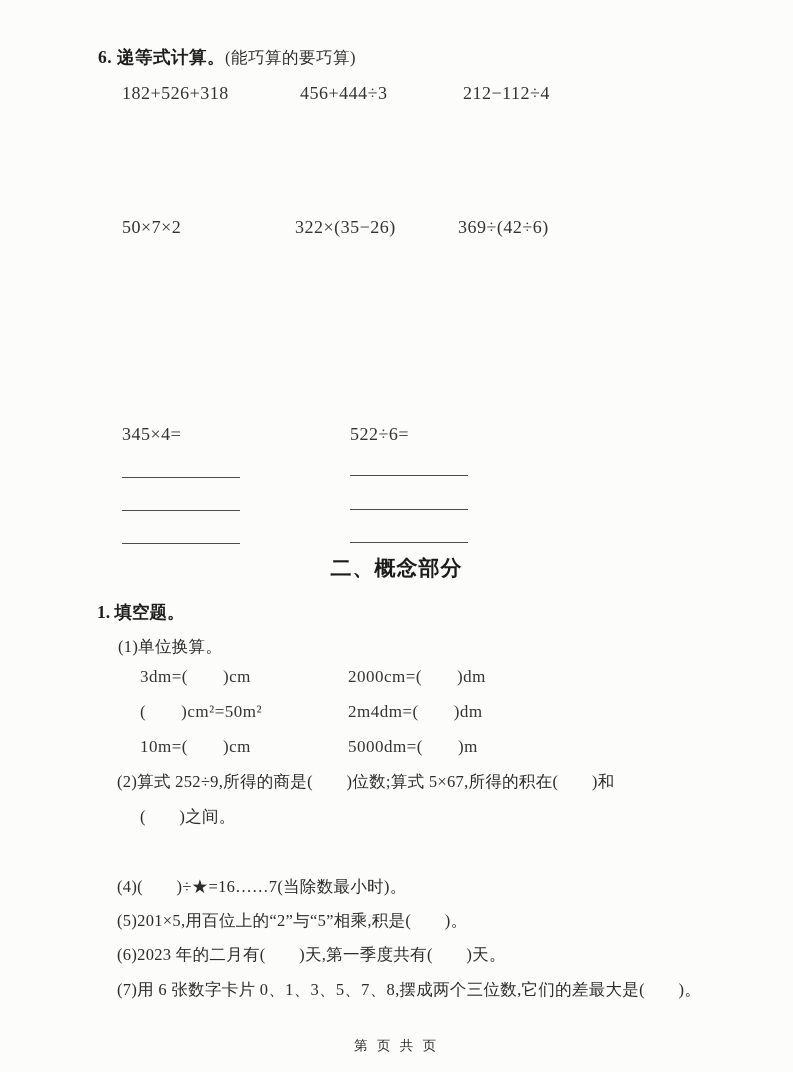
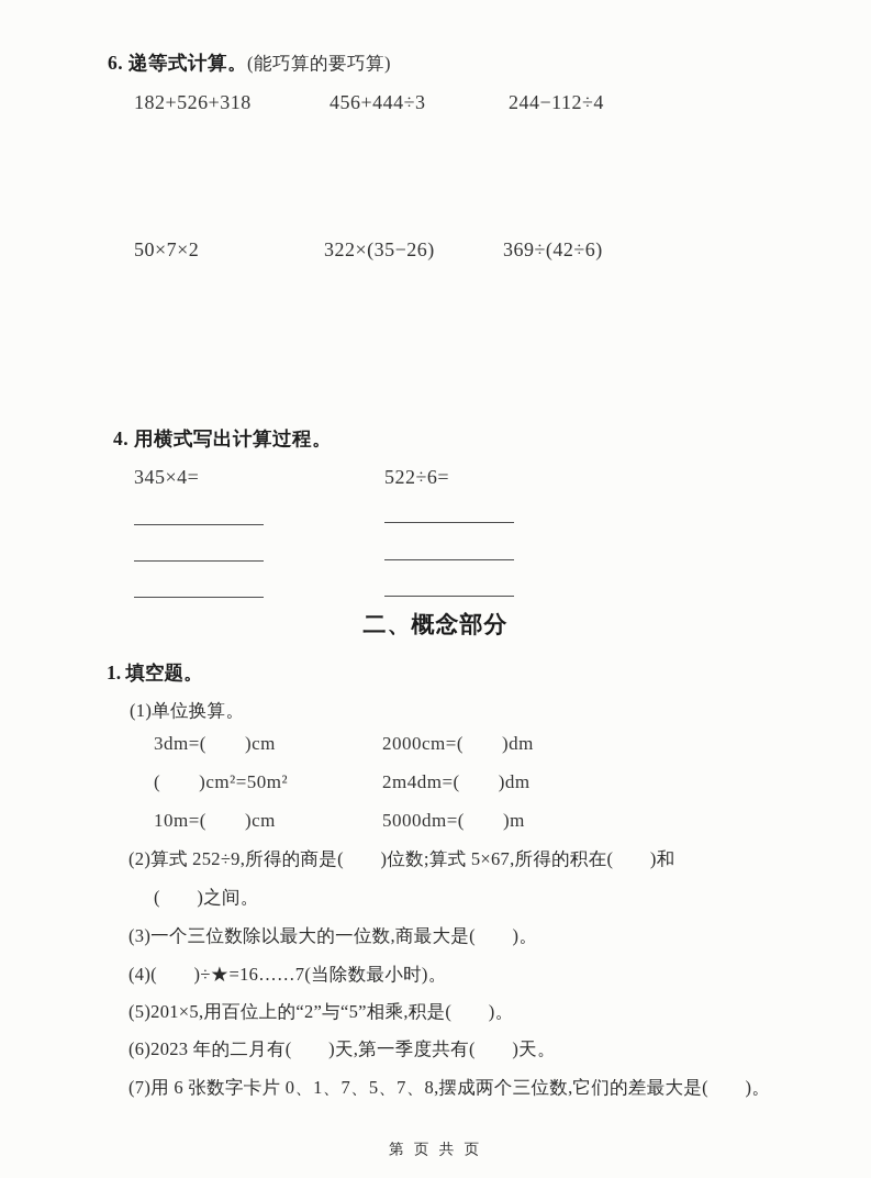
  6. 递等式计算。(能巧算的要巧算)
  182+526+318
  456+444÷3
- 212−112÷4
+ 244−112÷4
  50×7×2
  322×(35−26)
  369÷(42÷6)
+ 4. 用横式写出计算过程。
  345×4=
  522÷6=
  二、概念部分
  1. 填空题。
  (1)单位换算。
  3dm=( )cm
  2000cm=( )dm
  ( )cm²=50m²
  2m4dm=( )dm
  10m=( )cm
  5000dm=( )m
  (2)算式 252÷9,所得的商是( )位数;算式 5×67,所得的积在( )和
  ( )之间。
+ (3)一个三位数除以最大的一位数,商最大是( )。
  (4)( )÷★=16……7(当除数最小时)。
  (5)201×5,用百位上的“2”与“5”相乘,积是( )。
  (6)2023 年的二月有( )天,第一季度共有( )天。
- (7)用 6 张数字卡片 0、1、3、5、7、8,摆成两个三位数,它们的差最大是( )。
+ (7)用 6 张数字卡片 0、1、7、5、7、8,摆成两个三位数,它们的差最大是( )。
  第 页 共 页
